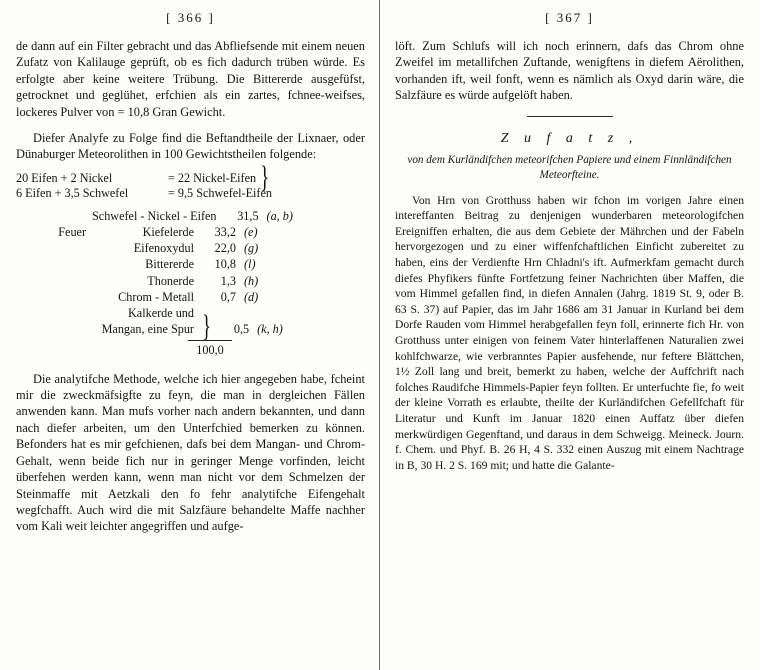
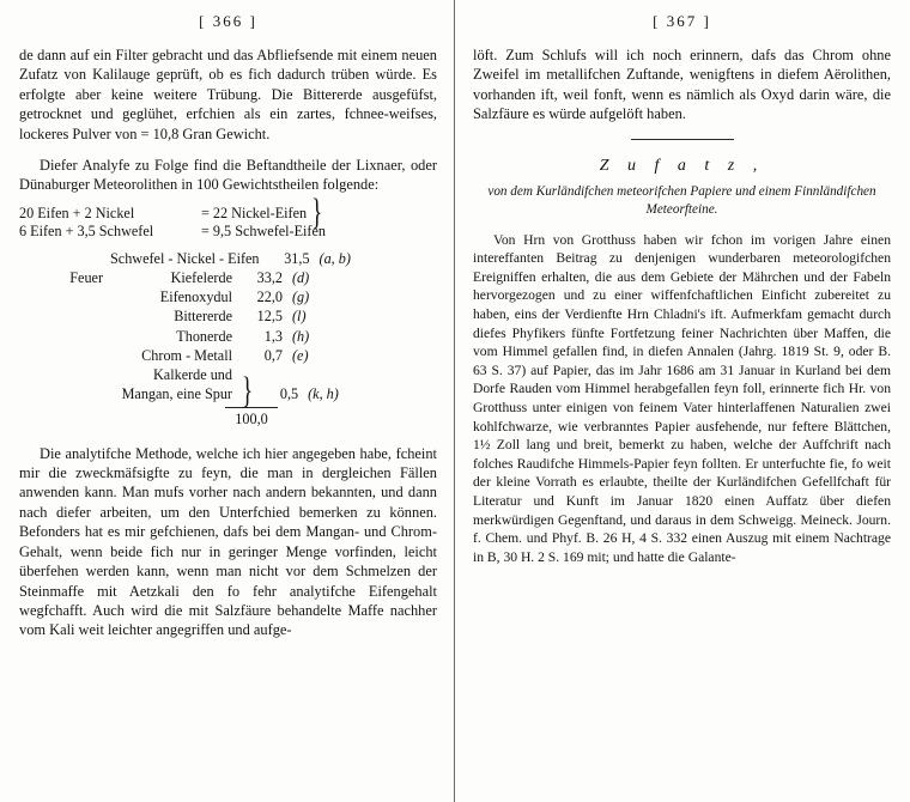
  [ 366 ]
  de dann auf ein Filter gebracht und das Abfliefsende mit einem neuen Zufatz von Kalilauge geprüft, ob es fich dadurch trüben würde. Es erfolgte aber keine weitere Trübung. Die Bittererde ausgefüfst, getrocknet und geglühet, erfchien als ein zartes, fchnee-weifses, lockeres Pulver von = 10,8 Gran Gewicht.
  Diefer Analyfe zu Folge find die Beftandtheile der Lixnaer, oder Dünaburger Meteorolithen in 100 Gewichtstheilen folgende:
  20 Eifen + 2 Nickel = 22 Nickel-Eifen }
  6 Eifen + 3,5 Schwefel = 9,5 Schwefel-Eifen
  Schwefel - Nickel - Eifen
  31,5
  (a, b)
  Feuer
  Kiefelerde
  33,2
- (e)
+ (d)
  Eifenoxydul
  22,0
  (g)
  Bittererde
- 10,8
+ 12,5
  (l)
  Thonerde
  1,3
  (h)
  Chrom - Metall
  0,7
- (d)
+ (e)
  Kalkerde und
  Mangan, eine Spur
  }
  0,5
  (k, h)
  100,0
  Die analytifche Methode, welche ich hier angegeben habe, fcheint mir die zweckmäfsigfte zu feyn, die man in dergleichen Fällen anwenden kann. Man mufs vorher nach andern bekannten, und dann nach diefer arbeiten, um den Unterfchied bemerken zu können. Befonders hat es mir gefchienen, dafs bei dem Mangan- und Chrom-Gehalt, wenn beide fich nur in geringer Menge vorfinden, leicht überfehen werden kann, wenn man nicht vor dem Schmelzen der Steinmaffe mit Aetzkali den fo fehr analytifche Eifengehalt wegfchafft. Auch wird die mit Salzfäure behandelte Maffe nachher vom Kali weit leichter angegriffen und aufge-
  [ 367 ]
  löft. Zum Schlufs will ich noch erinnern, dafs das Chrom ohne Zweifel im metallifchen Zuftande, wenigftens in diefem Aërolithen, vorhanden ift, weil fonft, wenn es nämlich als Oxyd darin wäre, die Salzfäure es würde aufgelöft haben.
  Z u f a t z ,
  von dem Kurländifchen meteorifchen Papiere und einem Finnländifchen Meteorfteine.
  Von Hrn von Grotthuss haben wir fchon im vorigen Jahre einen intereffanten Beitrag zu denjenigen wunderbaren meteorologifchen Ereigniffen erhalten, die aus dem Gebiete der Mährchen und der Fabeln hervorgezogen und zu einer wiffenfchaftlichen Einficht zubereitet zu haben, eins der Verdienfte Hrn Chladni's ift. Aufmerkfam gemacht durch diefes Phyfikers fünfte Fortfetzung feiner Nachrichten über Maffen, die vom Himmel gefallen find, in diefen Annalen (Jahrg. 1819 St. 9, oder B. 63 S. 37) auf Papier, das im Jahr 1686 am 31 Januar in Kurland bei dem Dorfe Rauden vom Himmel herabgefallen feyn foll, erinnerte fich Hr. von Grotthuss unter einigen von feinem Vater hinterlaffenen Naturalien zwei kohlfchwarze, wie verbranntes Papier ausfehende, nur feftere Blättchen, 1½ Zoll lang und breit, bemerkt zu haben, welche der Auffchrift nach folches Raudifche Himmels-Papier feyn follten. Er unterfuchte fie, fo weit der kleine Vorrath es erlaubte, theilte der Kurländifchen Gefellfchaft für Literatur und Kunft im Januar 1820 einen Auffatz über diefen merkwürdigen Gegenftand, und daraus in dem Schweigg. Meineck. Journ. f. Chem. und Phyf. B. 26 H, 4 S. 332 einen Auszug mit einem Nachtrage in B, 30 H. 2 S. 169 mit; und hatte die Galante-
